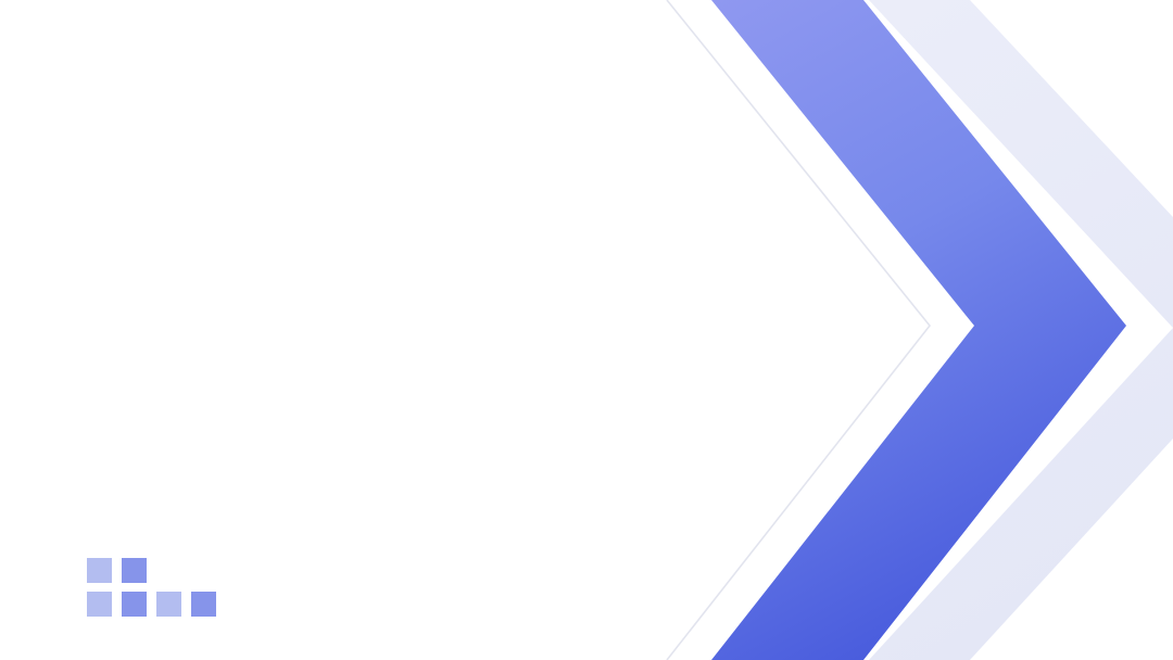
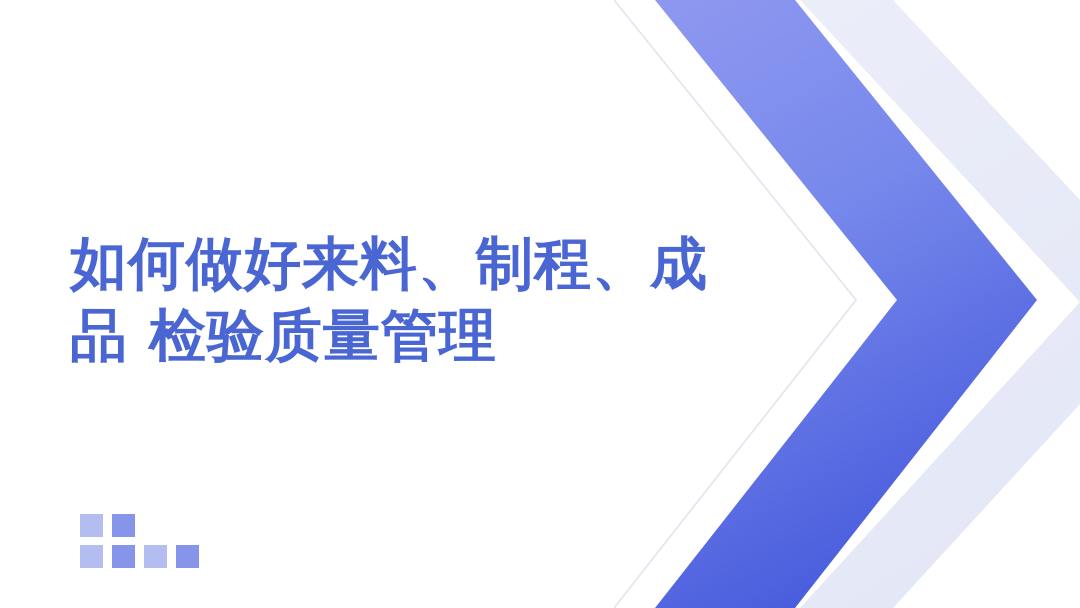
+ 如何做好来料、制程、成
+ 品 检验质量管理
